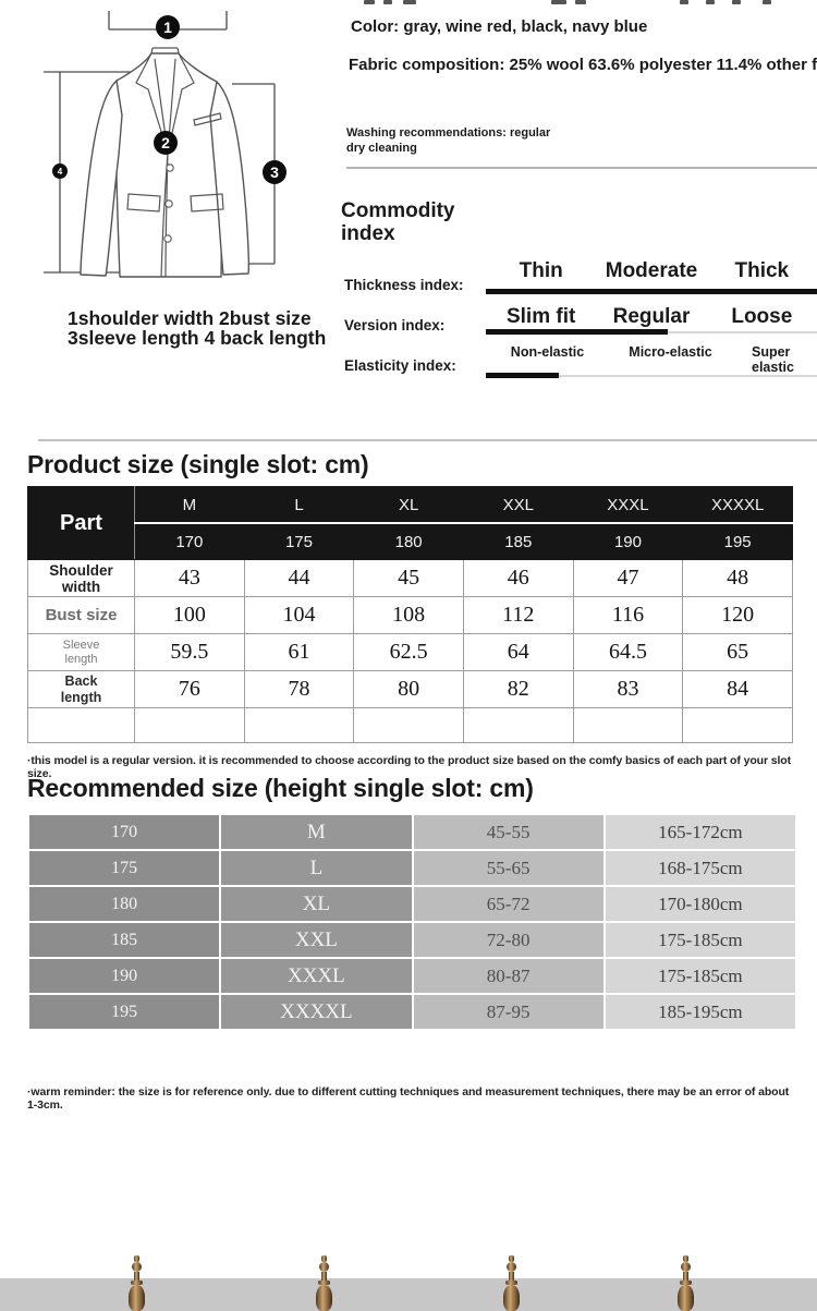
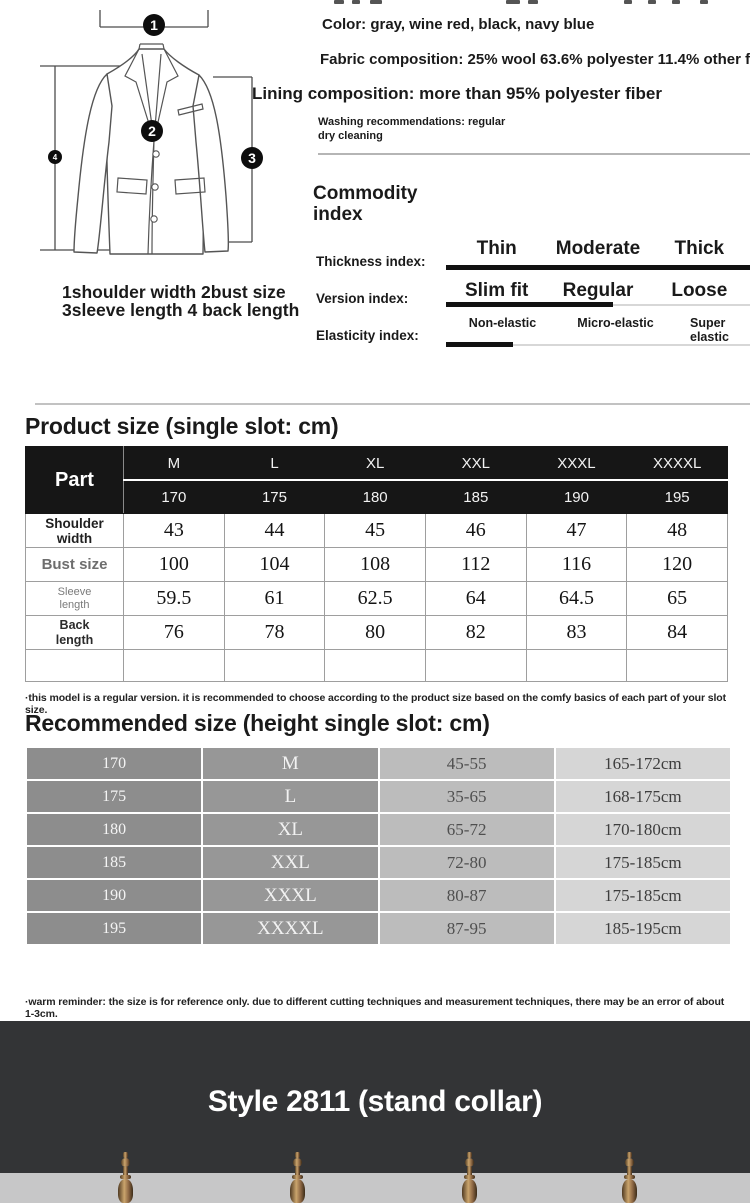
  Color: gray, wine red, black, navy blue
  Fabric composition: 25% wool 63.6% polyester 11.4% other f
+ Lining composition: more than 95% polyester fiber
  Washing recommendations: regular dry cleaning
  1
  2
  3
  4
  1shoulder width 2bust size 3sleeve length 4 back length
  Commodity index
  Thickness index:
  Version index:
  Elasticity index:
  Thin
  Moderate
  Thick
  Slim fit
  Regular
  Loose
  Non-elastic
  Micro-elastic
  Super elastic
  Product size (single slot: cm)
  Part	M	L	XL	XXL	XXXL	XXXXL
  170	175	180	185	190	195
  Shoulder width	43	44	45	46	47	48
  Bust size	100	104	108	112	116	120
  Sleeve length	59.5	61	62.5	64	64.5	65
  Back length	76	78	80	82	83	84
  ·this model is a regular version. it is recommended to choose according to the product size based on the comfy basics of each part of your slot size.
  Recommended size (height single slot: cm)
  170	M	45-55	165-172cm
- 175	L	55-65	168-175cm
+ 175	L	35-65	168-175cm
  180	XL	65-72	170-180cm
  185	XXL	72-80	175-185cm
  190	XXXL	80-87	175-185cm
  195	XXXXL	87-95	185-195cm
  ·warm reminder: the size is for reference only. due to different cutting techniques and measurement techniques, there may be an error of about 1-3cm.
+ Style 2811 (stand collar)
